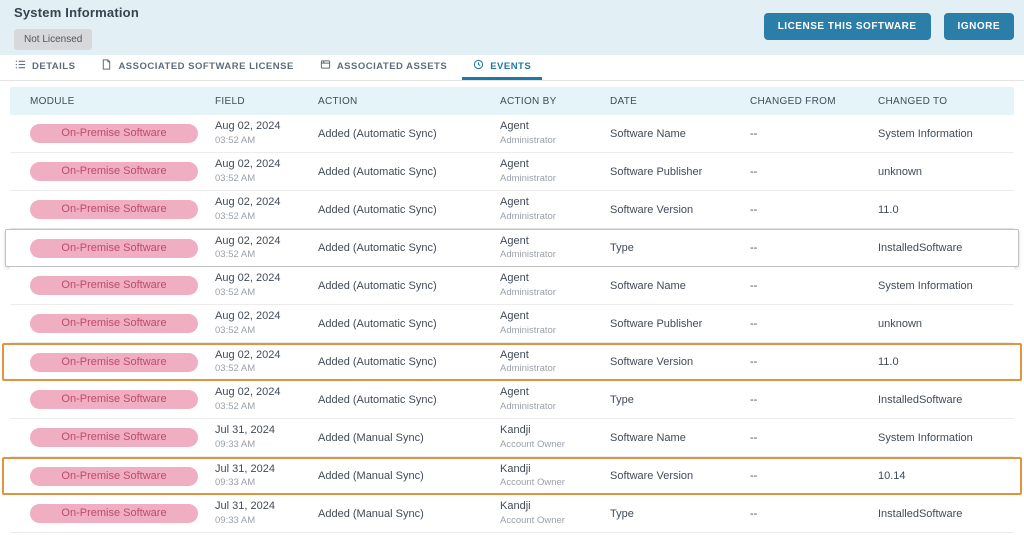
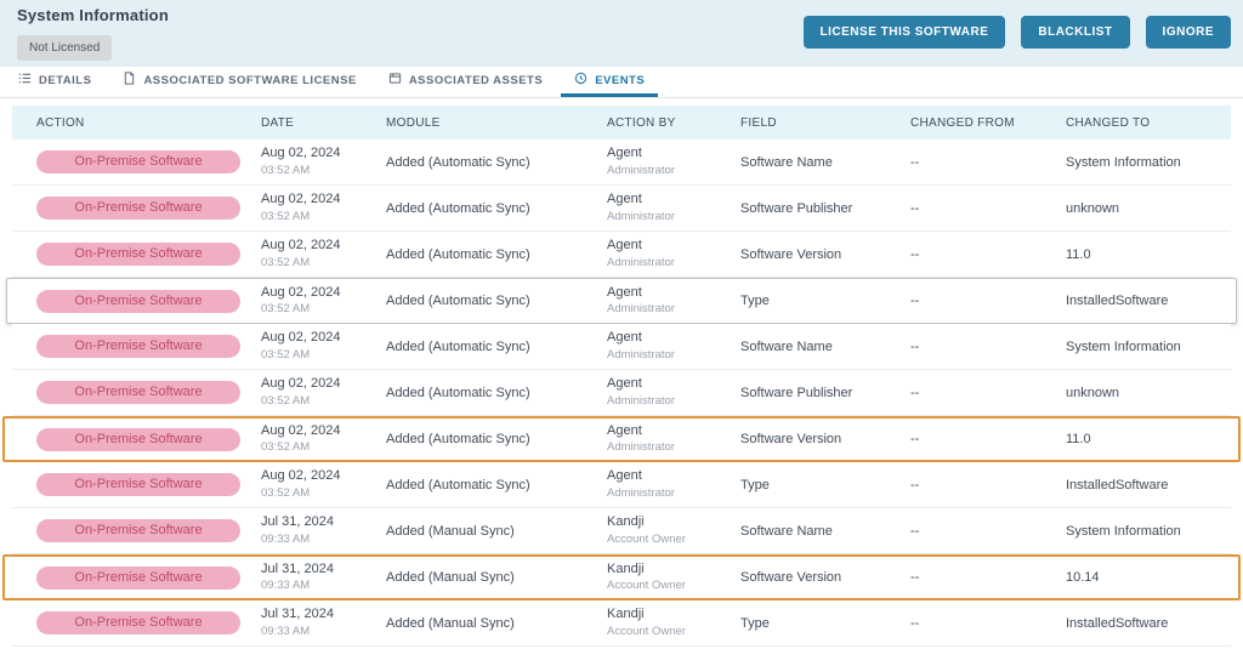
  System Information
  Not Licensed
  LICENSE THIS SOFTWARE
+ BLACKLIST
  IGNORE
  DETAILS
  ASSOCIATED SOFTWARE LICENSE
  ASSOCIATED ASSETS
  EVENTS
- MODULE
+ ACTION
- FIELD
+ DATE
- ACTION
+ MODULE
  ACTION BY
- DATE
+ FIELD
  CHANGED FROM
  CHANGED TO
  On-Premise Software
  Aug 02, 2024
  03:52 AM
  Added (Automatic Sync)
  Agent
  Administrator
  Software Name
  --
  System Information
  On-Premise Software
  Aug 02, 2024
  03:52 AM
  Added (Automatic Sync)
  Agent
  Administrator
  Software Publisher
  --
  unknown
  On-Premise Software
  Aug 02, 2024
  03:52 AM
  Added (Automatic Sync)
  Agent
  Administrator
  Software Version
  --
  11.0
  On-Premise Software
  Aug 02, 2024
  03:52 AM
  Added (Automatic Sync)
  Agent
  Administrator
  Type
  --
  InstalledSoftware
  On-Premise Software
  Aug 02, 2024
  03:52 AM
  Added (Automatic Sync)
  Agent
  Administrator
  Software Name
  --
  System Information
  On-Premise Software
  Aug 02, 2024
  03:52 AM
  Added (Automatic Sync)
  Agent
  Administrator
  Software Publisher
  --
  unknown
  On-Premise Software
  Aug 02, 2024
  03:52 AM
  Added (Automatic Sync)
  Agent
  Administrator
  Software Version
  --
  11.0
  On-Premise Software
  Aug 02, 2024
  03:52 AM
  Added (Automatic Sync)
  Agent
  Administrator
  Type
  --
  InstalledSoftware
  On-Premise Software
  Jul 31, 2024
  09:33 AM
  Added (Manual Sync)
  Kandji
  Account Owner
  Software Name
  --
  System Information
  On-Premise Software
  Jul 31, 2024
  09:33 AM
  Added (Manual Sync)
  Kandji
  Account Owner
  Software Version
  --
  10.14
  On-Premise Software
  Jul 31, 2024
  09:33 AM
  Added (Manual Sync)
  Kandji
  Account Owner
  Type
  --
  InstalledSoftware
